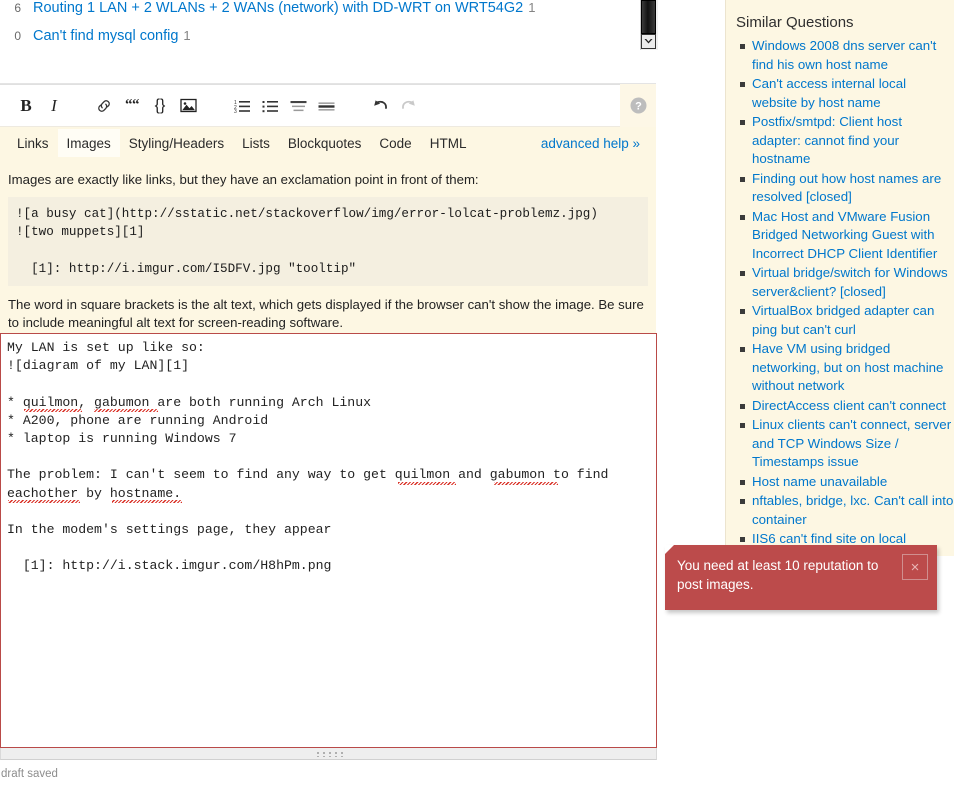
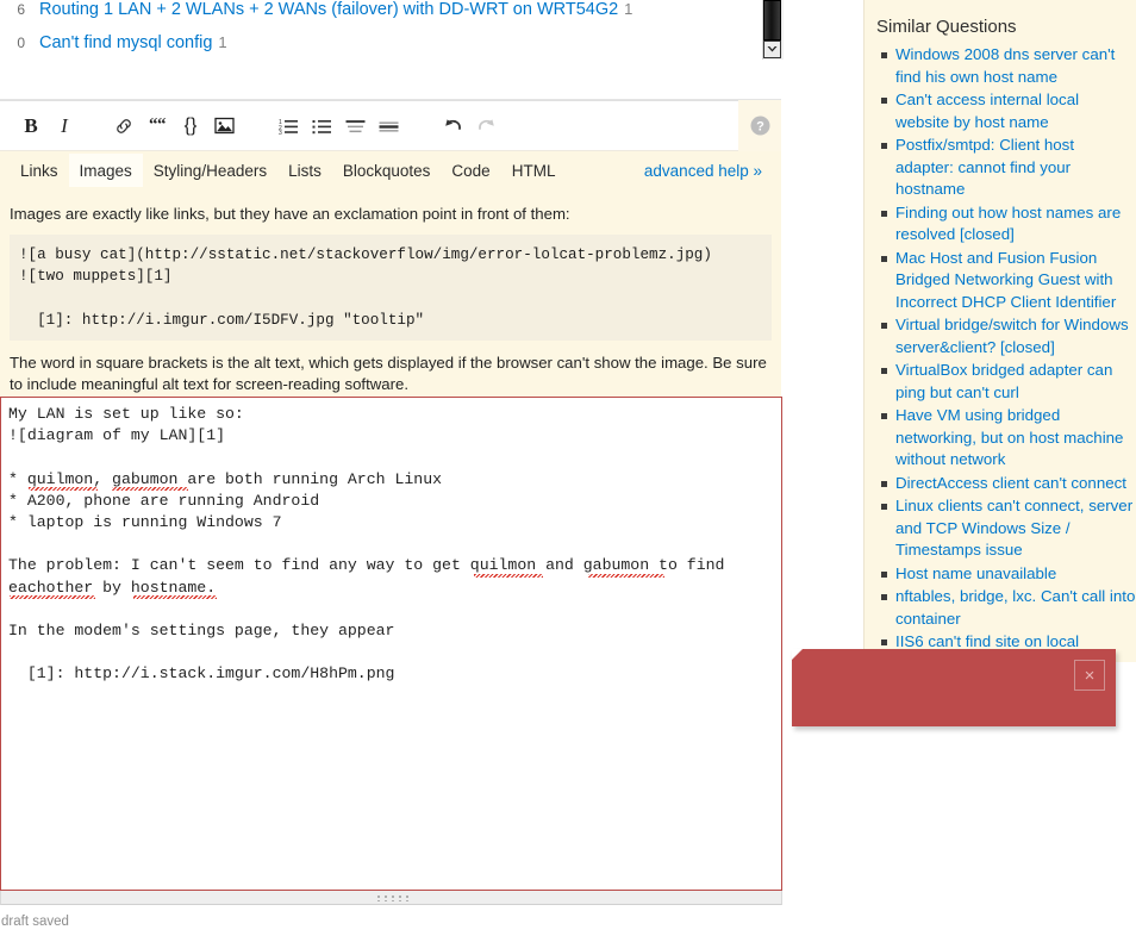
  6
- Routing 1 LAN + 2 WLANs + 2 WANs (network) with DD-WRT on WRT54G2
+ Routing 1 LAN + 2 WLANs + 2 WANs (failover) with DD-WRT on WRT54G2
  1
  0
  Can't find mysql config
  1
  B
  I
  “
  “
  {}
  ?
  Links
  Images
  Styling/Headers
  Lists
  Blockquotes
  Code
  HTML
  advanced help »
  Images are exactly like links, but they have an exclamation point in front of them:
  ![a busy cat](http://sstatic.net/stackoverflow/img/error-lolcat-problemz.jpg)
  ![two muppets][1]
  [1]: http://i.imgur.com/I5DFV.jpg "tooltip"
  The word in square brackets is the alt text, which gets displayed if the browser can't show the image. Be sure to include meaningful alt text for screen-reading software.
  My LAN is set up like so:
  ![diagram of my LAN][1]
  * quilmon, gabumon are both running Arch Linux
  * A200, phone are running Android
  * laptop is running Windows 7
  The problem: I can't seem to find any way to get quilmon and gabumon to find
  eachother by hostname.
  In the modem's settings page, they appear
  [1]: http://i.stack.imgur.com/H8hPm.png
  draft saved
  Similar Questions
  Windows 2008 dns server can't find his own host name
  Can't access internal local website by host name
  Postfix/smtpd: Client host adapter: cannot find your hostname
  Finding out how host names are resolved [closed]
- Mac Host and VMware Fusion Bridged Networking Guest with Incorrect DHCP Client Identifier
+ Mac Host and Fusion Fusion Bridged Networking Guest with Incorrect DHCP Client Identifier
  Virtual bridge/switch for Windows server&client? [closed]
  VirtualBox bridged adapter can ping but can't curl
  Have VM using bridged networking, but on host machine without network
  DirectAccess client can't connect
  Linux clients can't connect, server and TCP Windows Size / Timestamps issue
  Host name unavailable
  nftables, bridge, lxc. Can't call into container
  IIS6 can't find site on local
- You need at least 10 reputation to post images.
  ×
